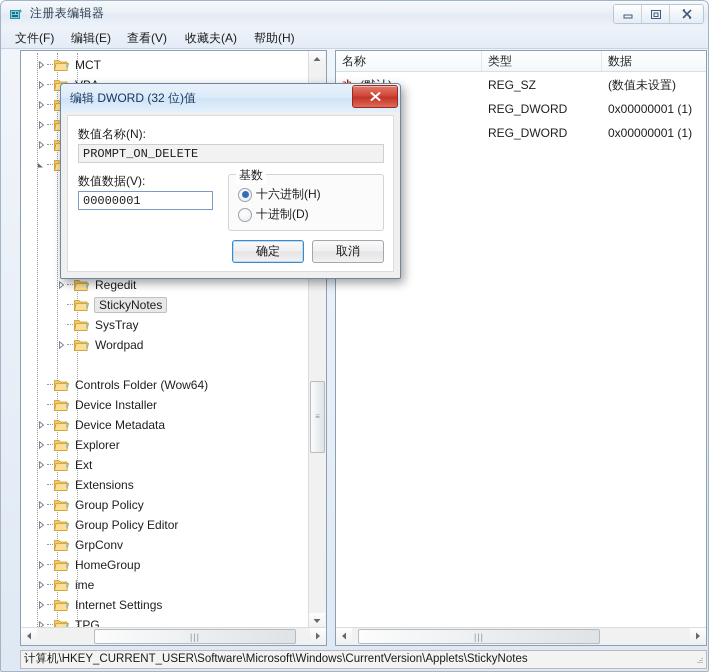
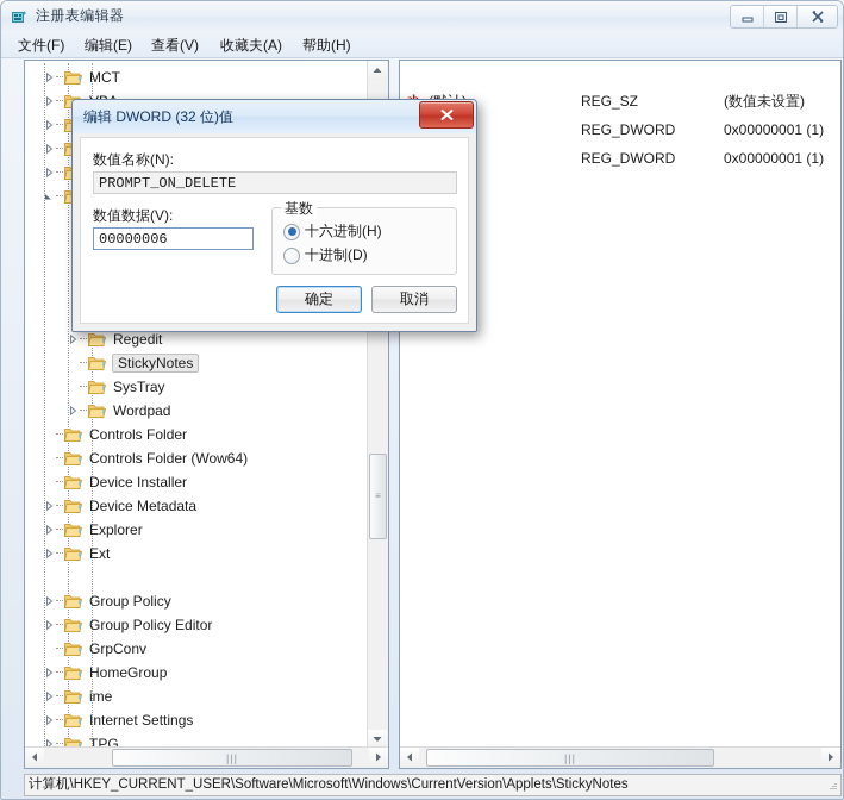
  注册表编辑器
  文件(F)
  编辑(E)
  查看(V)
  收藏夫(A)
  帮助(H)
  MCT
  Regedit
  StickyNotes
  SysTray
  Wordpad
+ Controls Folder
  Controls Folder (Wow64)
  Device Installer
  Device Metadata
  Explorer
  Ext
- Extensions
  Group Policy
  Group Policy Editor
  GrpConv
  HomeGroup
  ime
  Internet Settings
  TPG
  ≡
  |||
- 名称
- 类型
- 数据
  REG_SZ
  (数值未设置)
  REG_DWORD
  0x00000001 (1)
  REG_DWORD
  0x00000001 (1)
  |||
  计算机\HKEY_CURRENT_USER\Software\Microsoft\Windows\CurrentVersion\Applets\StickyNotes
  编辑 DWORD (32 位)值
  数值名称(N):
  PROMPT_ON_DELETE
  数值数据(V):
- 00000001
+ 00000006
  基数
  十六进制(H)
  十进制(D)
  确定
  取消
